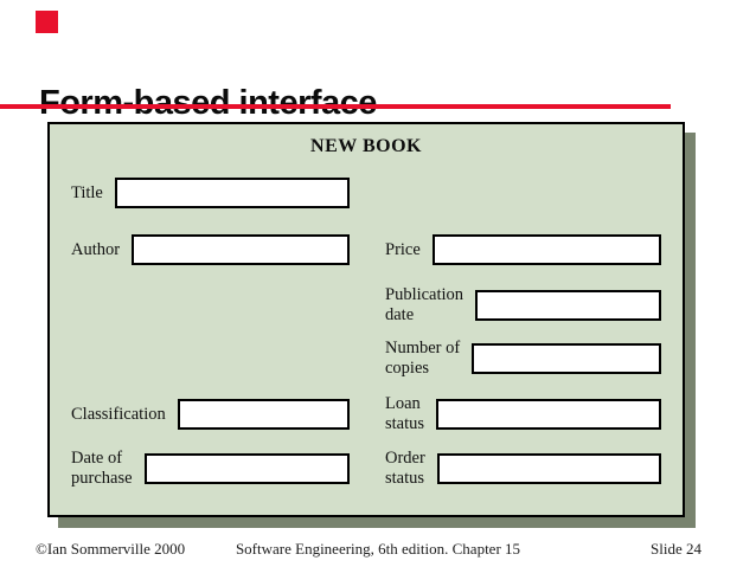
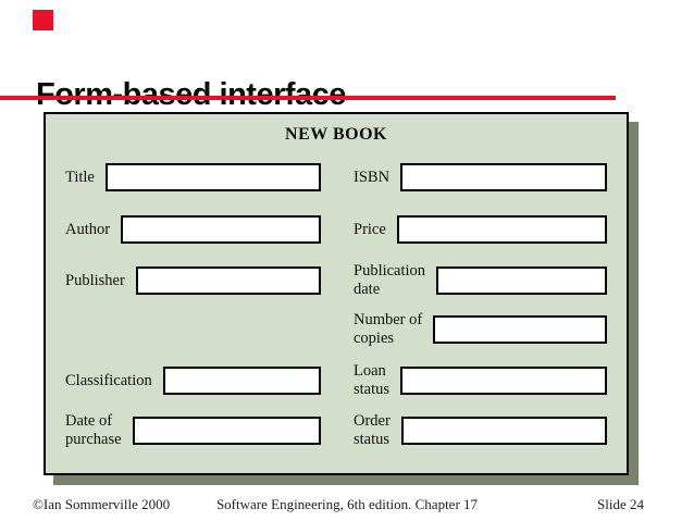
  NEW BOOK
  Title
  Author
+ Publisher
  Classification
  Date of
  purchase
+ ISBN
  Price
  Publication
  date
  Number of
  copies
  Loan
  status
  Order
  status
  ©Ian Sommerville 2000
- Software Engineering, 6th edition. Chapter 15
+ Software Engineering, 6th edition. Chapter 17
  Slide 24
